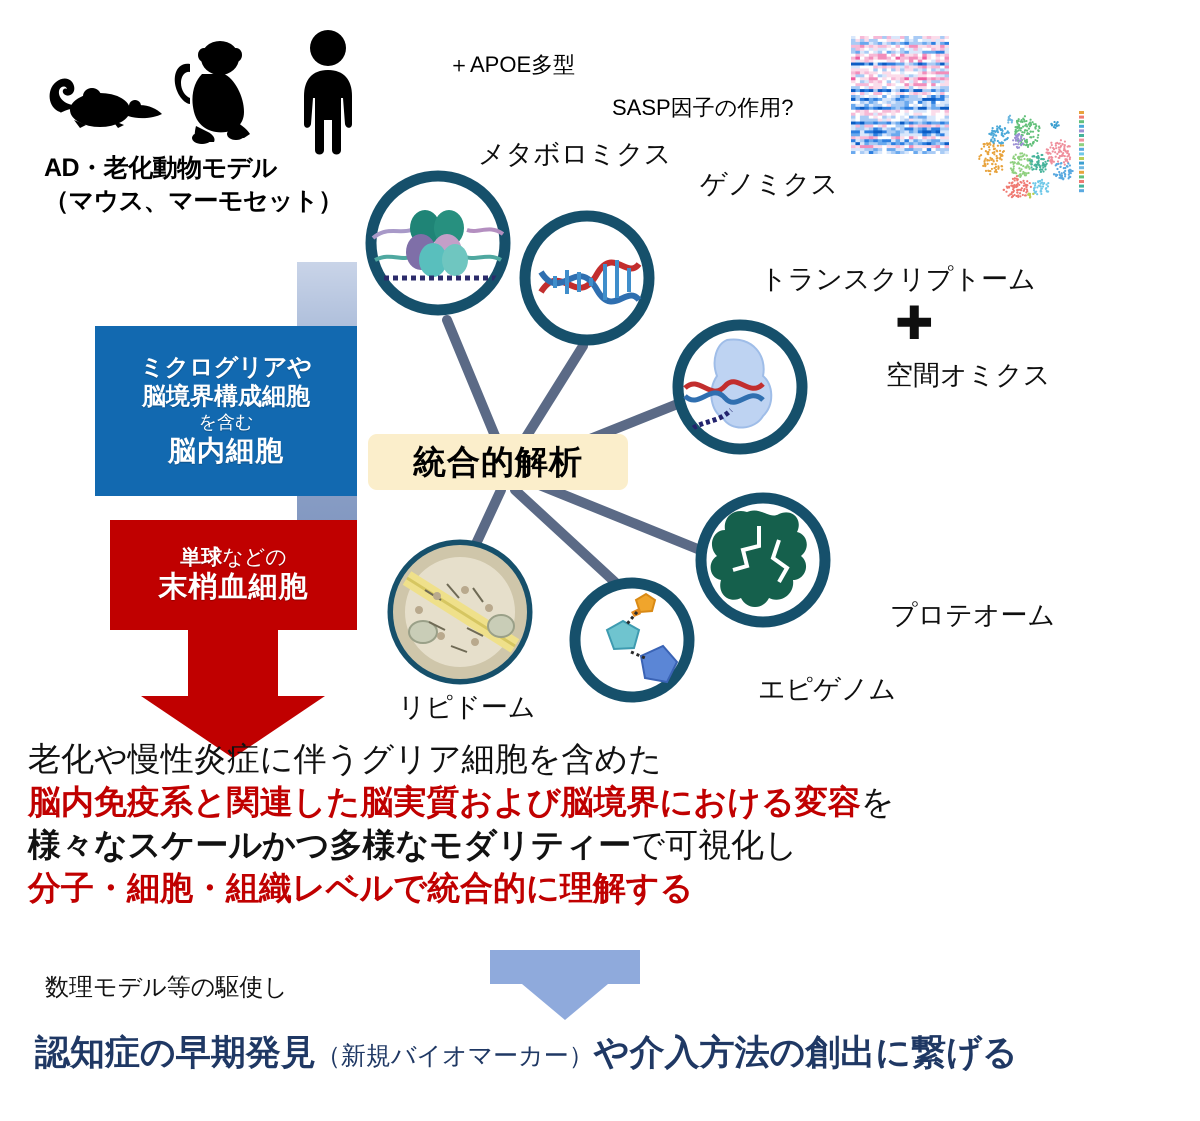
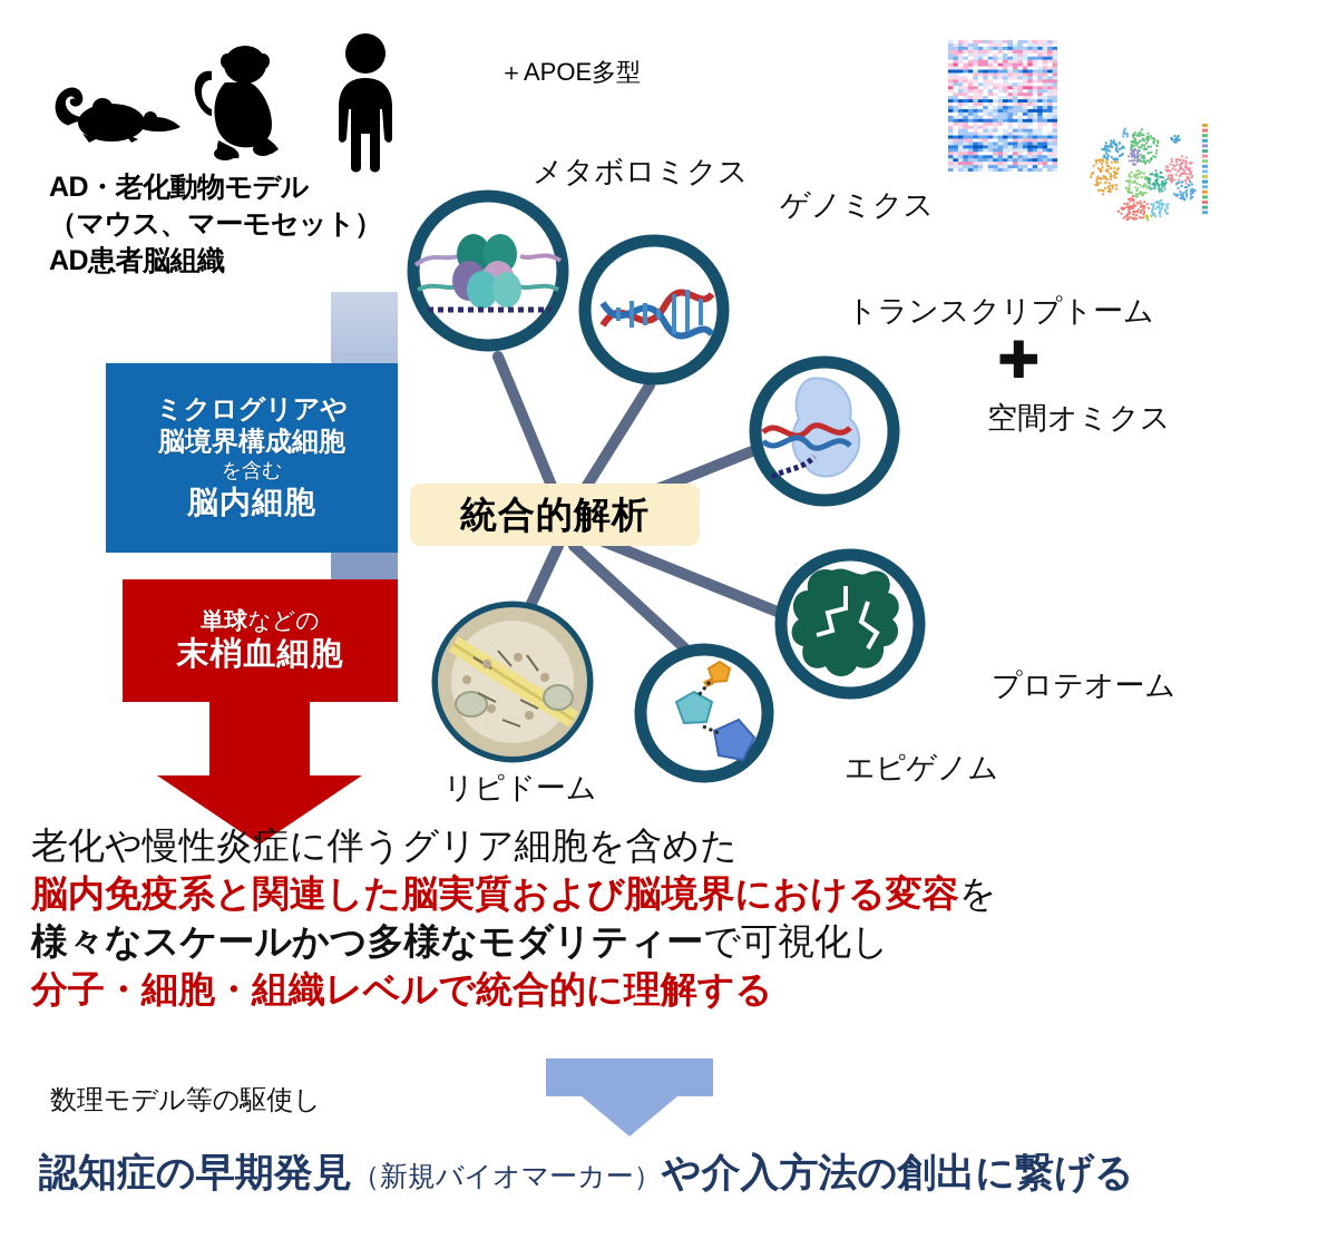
  AD・老化動物モデル
  （マウス、マーモセット）
+ AD患者脳組織
  ミクログリアや
  脳境界構成細胞
  を含む
  脳内細胞
  単球などの
  末梢血細胞
  ＋APOE多型
- SASP因子の作用?
  メタボロミクス
  ゲノミクス
  トランスクリプトーム
  ✚
  空間オミクス
  プロテオーム
  エピゲノム
  リピドーム
  統合的解析
  老化や慢性炎症に伴うグリア細胞を含めた
  脳内免疫系と関連した脳実質および脳境界における変容を
  様々なスケールかつ多様なモダリティーで可視化し
  分子・細胞・組織レベルで統合的に理解する
  数理モデル等の駆使し
  認知症の早期発見（新規バイオマーカー）や介入方法の創出に繋げる
